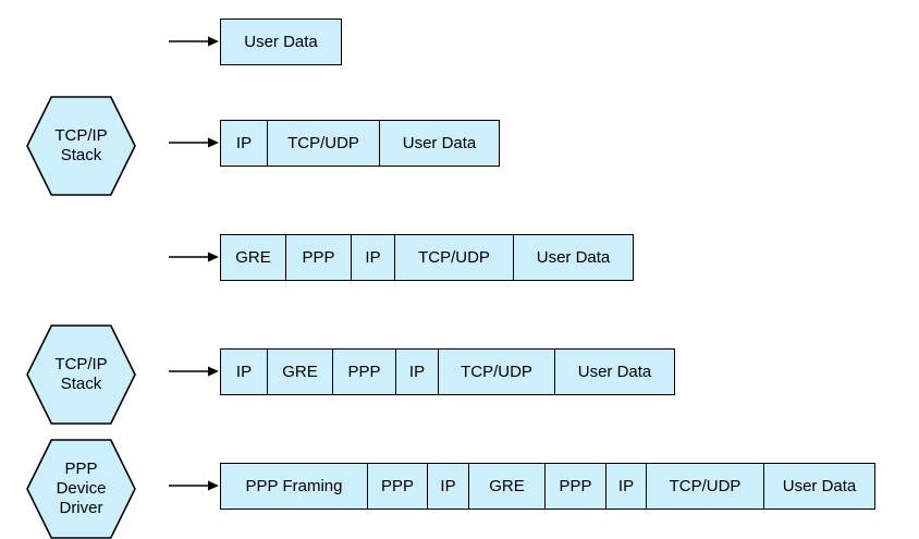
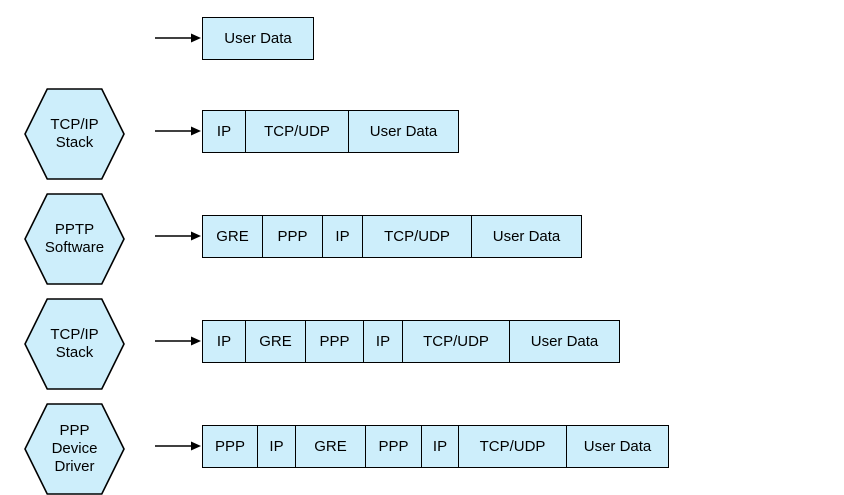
  User Data
  TCP/IP
  Stack
  IP
  TCP/UDP
  User Data
+ PPTP
+ Software
  GRE
  PPP
  IP
  TCP/UDP
  User Data
  TCP/IP
  Stack
  IP
  GRE
  PPP
  IP
  TCP/UDP
  User Data
  PPP
  Device
  Driver
- PPP Framing
  PPP
  IP
  GRE
  PPP
  IP
  TCP/UDP
  User Data
